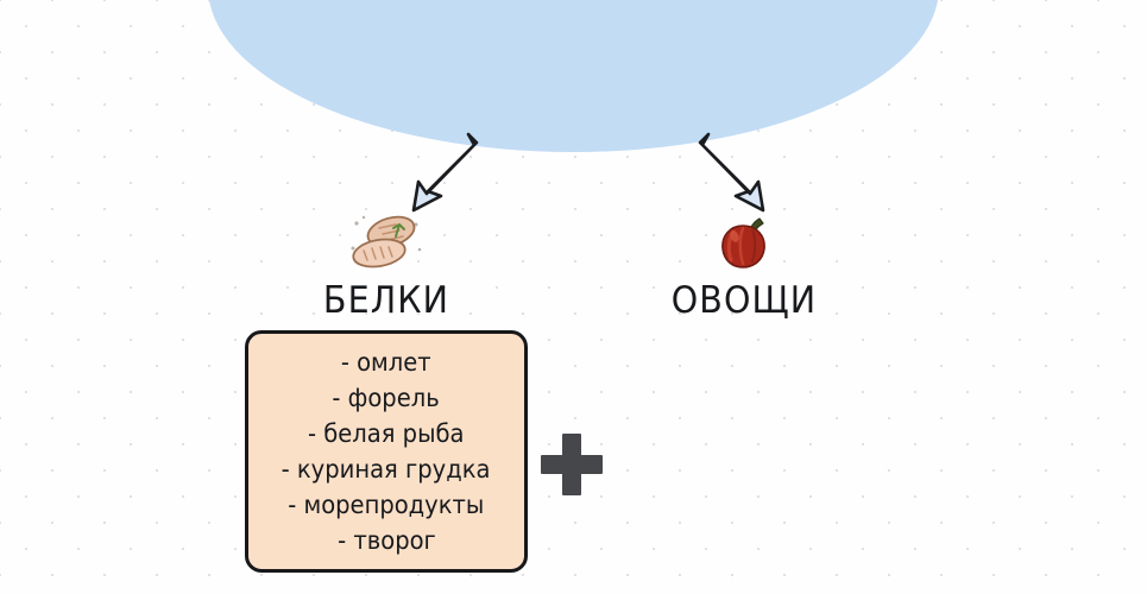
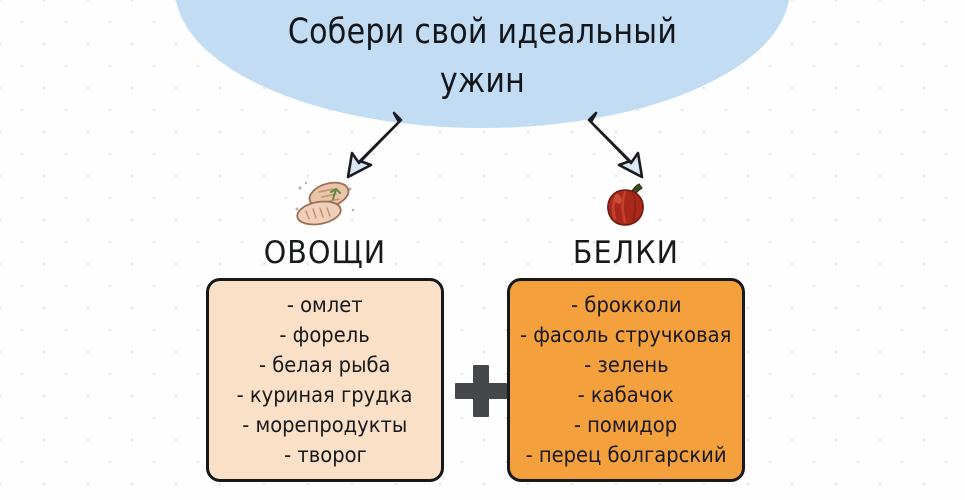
+ Собери свой идеальный
+ ужин
- БЕЛКИ
+ ОВОЩИ
  - омлет
  - форель
  - белая рыба
  - куриная грудка
  - морепродукты
  - творог
- ОВОЩИ
+ БЕЛКИ
+ - брокколи
+ - фасоль стручковая
+ - зелень
+ - кабачок
+ - помидор
+ - перец болгарский
